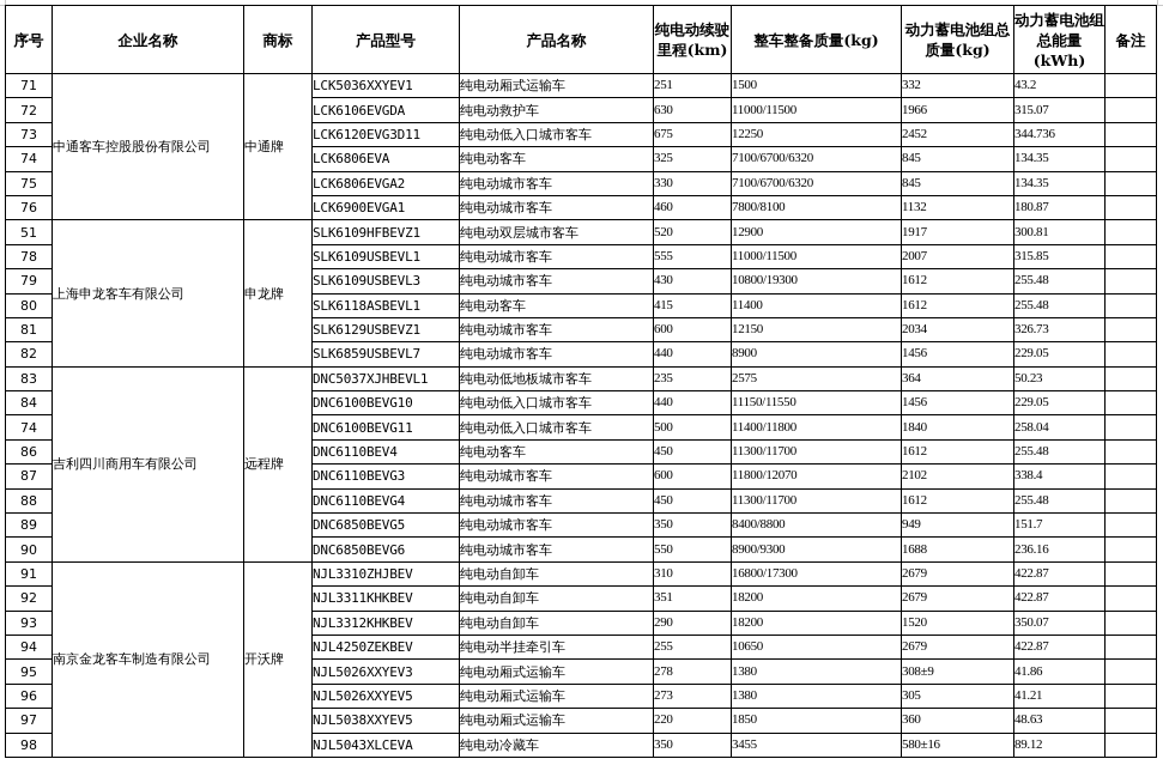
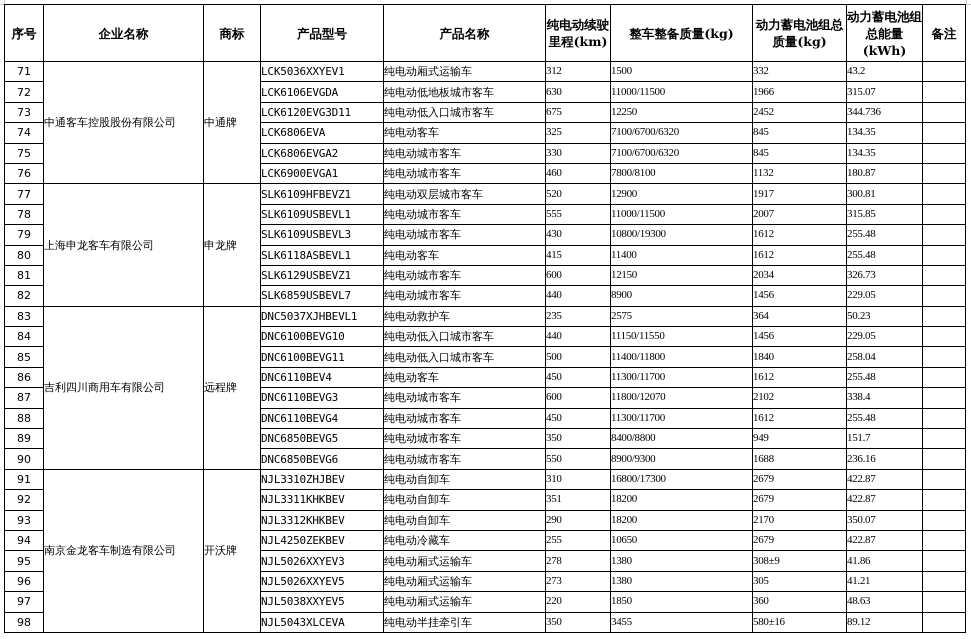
  序号	企业名称	商标	产品型号	产品名称	纯电动续驶里程(km)	整车整备质量(kg)	动力蓄电池组总质量(kg)	动力蓄电池组总能量(kWh)	备注
- 71	中通客车控股股份有限公司	中通牌	LCK5036XXYEV1	纯电动厢式运输车	251	1500	332	43.2
+ 71	中通客车控股股份有限公司	中通牌	LCK5036XXYEV1	纯电动厢式运输车	312	1500	332	43.2
- 72	LCK6106EVGDA	纯电动救护车	630	11000/11500	1966	315.07
+ 72	LCK6106EVGDA	纯电动低地板城市客车	630	11000/11500	1966	315.07
  73	LCK6120EVG3D11	纯电动低入口城市客车	675	12250	2452	344.736
  74	LCK6806EVA	纯电动客车	325	7100/6700/6320	845	134.35
  75	LCK6806EVGA2	纯电动城市客车	330	7100/6700/6320	845	134.35
  76	LCK6900EVGA1	纯电动城市客车	460	7800/8100	1132	180.87
- 51	上海申龙客车有限公司	申龙牌	SLK6109HFBEVZ1	纯电动双层城市客车	520	12900	1917	300.81
+ 77	上海申龙客车有限公司	申龙牌	SLK6109HFBEVZ1	纯电动双层城市客车	520	12900	1917	300.81
  78	SLK6109USBEVL1	纯电动城市客车	555	11000/11500	2007	315.85
  79	SLK6109USBEVL3	纯电动城市客车	430	10800/19300	1612	255.48
  80	SLK6118ASBEVL1	纯电动客车	415	11400	1612	255.48
  81	SLK6129USBEVZ1	纯电动城市客车	600	12150	2034	326.73
  82	SLK6859USBEVL7	纯电动城市客车	440	8900	1456	229.05
- 83	吉利四川商用车有限公司	远程牌	DNC5037XJHBEVL1	纯电动低地板城市客车	235	2575	364	50.23
+ 83	吉利四川商用车有限公司	远程牌	DNC5037XJHBEVL1	纯电动救护车	235	2575	364	50.23
  84	DNC6100BEVG10	纯电动低入口城市客车	440	11150/11550	1456	229.05
- 74	DNC6100BEVG11	纯电动低入口城市客车	500	11400/11800	1840	258.04
+ 85	DNC6100BEVG11	纯电动低入口城市客车	500	11400/11800	1840	258.04
  86	DNC6110BEV4	纯电动客车	450	11300/11700	1612	255.48
  87	DNC6110BEVG3	纯电动城市客车	600	11800/12070	2102	338.4
  88	DNC6110BEVG4	纯电动城市客车	450	11300/11700	1612	255.48
  89	DNC6850BEVG5	纯电动城市客车	350	8400/8800	949	151.7
  90	DNC6850BEVG6	纯电动城市客车	550	8900/9300	1688	236.16
  91	南京金龙客车制造有限公司	开沃牌	NJL3310ZHJBEV	纯电动自卸车	310	16800/17300	2679	422.87
  92	NJL3311KHKBEV	纯电动自卸车	351	18200	2679	422.87
- 93	NJL3312KHKBEV	纯电动自卸车	290	18200	1520	350.07
+ 93	NJL3312KHKBEV	纯电动自卸车	290	18200	2170	350.07
- 94	NJL4250ZEKBEV	纯电动半挂牵引车	255	10650	2679	422.87
+ 94	NJL4250ZEKBEV	纯电动冷藏车	255	10650	2679	422.87
  95	NJL5026XXYEV3	纯电动厢式运输车	278	1380	308±9	41.86
  96	NJL5026XXYEV5	纯电动厢式运输车	273	1380	305	41.21
  97	NJL5038XXYEV5	纯电动厢式运输车	220	1850	360	48.63
- 98	NJL5043XLCEVA	纯电动冷藏车	350	3455	580±16	89.12
+ 98	NJL5043XLCEVA	纯电动半挂牵引车	350	3455	580±16	89.12
